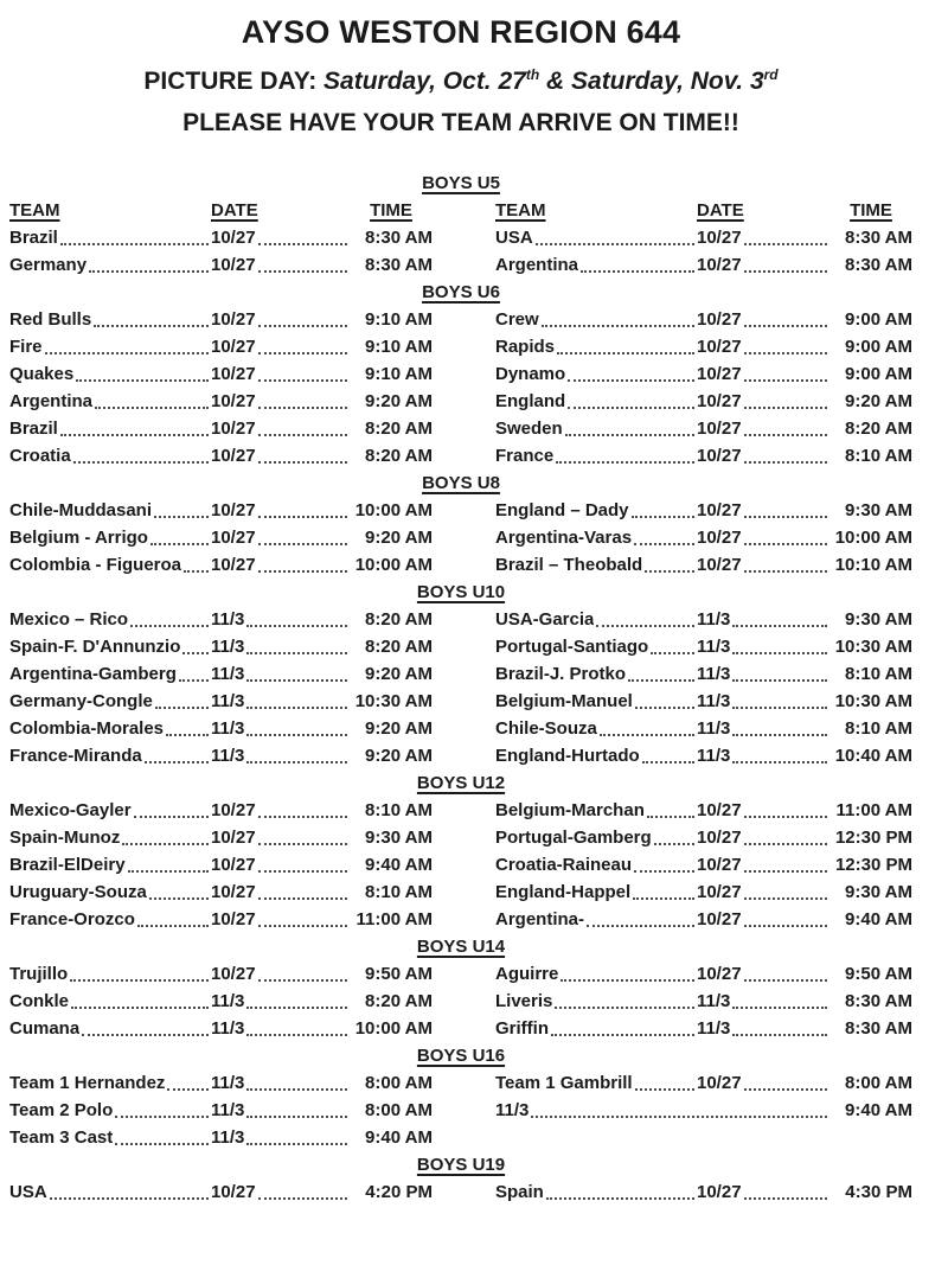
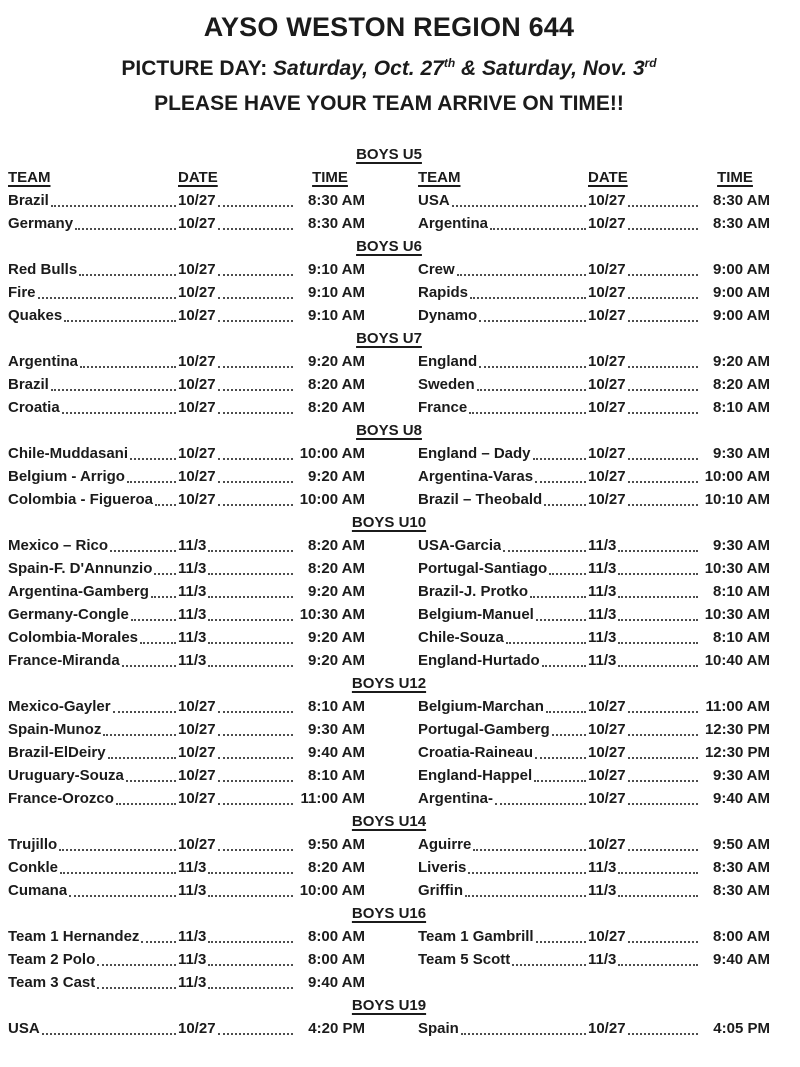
  AYSO WESTON REGION 644
  PICTURE DAY: Saturday, Oct. 27th & Saturday, Nov. 3rd
  PLEASE HAVE YOUR TEAM ARRIVE ON TIME!!
  BOYS U5
  TEAM
  DATE
  TIME
  Brazil
  10/27
  8:30 AM
  Germany
  10/27
  8:30 AM
  TEAM
  DATE
  TIME
  USA
  10/27
  8:30 AM
  Argentina
  10/27
  8:30 AM
  BOYS U6
  Red Bulls
  10/27
  9:10 AM
  Fire
  10/27
  9:10 AM
  Quakes
  10/27
  9:10 AM
  Crew
  10/27
  9:00 AM
  Rapids
  10/27
  9:00 AM
  Dynamo
  10/27
  9:00 AM
+ BOYS U7
  Argentina
  10/27
  9:20 AM
  Brazil
  10/27
  8:20 AM
  Croatia
  10/27
  8:20 AM
  England
  10/27
  9:20 AM
  Sweden
  10/27
  8:20 AM
  France
  10/27
  8:10 AM
  BOYS U8
  Chile-Muddasani
  10/27
  10:00 AM
  Belgium - Arrigo
  10/27
  9:20 AM
  Colombia - Figueroa
  10/27
  10:00 AM
  England – Dady
  10/27
  9:30 AM
  Argentina-Varas
  10/27
  10:00 AM
  Brazil – Theobald
  10/27
  10:10 AM
  BOYS U10
  Mexico – Rico
  11/3
  8:20 AM
  Spain-F. D'Annunzio
  11/3
  8:20 AM
  Argentina-Gamberg
  11/3
  9:20 AM
  Germany-Congle
  11/3
  10:30 AM
  Colombia-Morales
  11/3
  9:20 AM
  France-Miranda
  11/3
  9:20 AM
  USA-Garcia
  11/3
  9:30 AM
  Portugal-Santiago
  11/3
  10:30 AM
  Brazil-J. Protko
  11/3
  8:10 AM
  Belgium-Manuel
  11/3
  10:30 AM
  Chile-Souza
  11/3
  8:10 AM
  England-Hurtado
  11/3
  10:40 AM
  BOYS U12
  Mexico-Gayler
  10/27
  8:10 AM
  Spain-Munoz
  10/27
  9:30 AM
  Brazil-ElDeiry
  10/27
  9:40 AM
  Uruguary-Souza
  10/27
  8:10 AM
  France-Orozco
  10/27
  11:00 AM
  Belgium-Marchan
  10/27
  11:00 AM
  Portugal-Gamberg
  10/27
  12:30 PM
  Croatia-Raineau
  10/27
  12:30 PM
  England-Happel
  10/27
  9:30 AM
  Argentina-
  10/27
  9:40 AM
  BOYS U14
  Trujillo
  10/27
  9:50 AM
  Conkle
  11/3
  8:20 AM
  Cumana
  11/3
  10:00 AM
  Aguirre
  10/27
  9:50 AM
  Liveris
  11/3
  8:30 AM
  Griffin
  11/3
  8:30 AM
  BOYS U16
  Team 1 Hernandez
  11/3
  8:00 AM
  Team 2 Polo
  11/3
  8:00 AM
  Team 3 Cast
  11/3
  9:40 AM
  Team 1 Gambrill
  10/27
  8:00 AM
+ Team 5 Scott
  11/3
  9:40 AM
  BOYS U19
  USA
  10/27
  4:20 PM
  Spain
  10/27
- 4:30 PM
+ 4:05 PM
